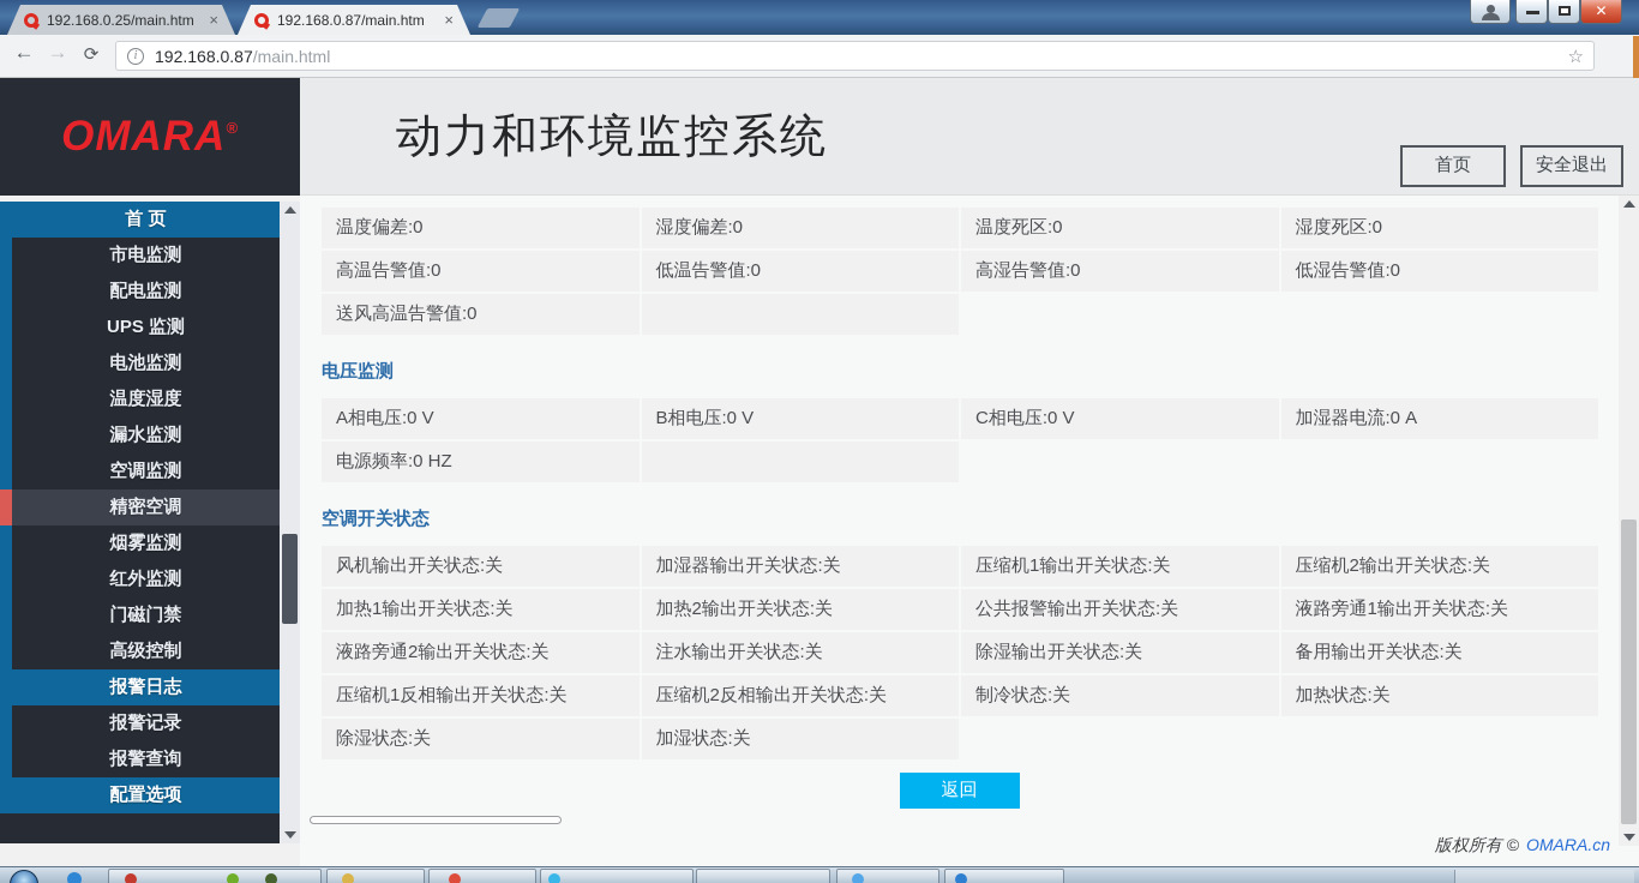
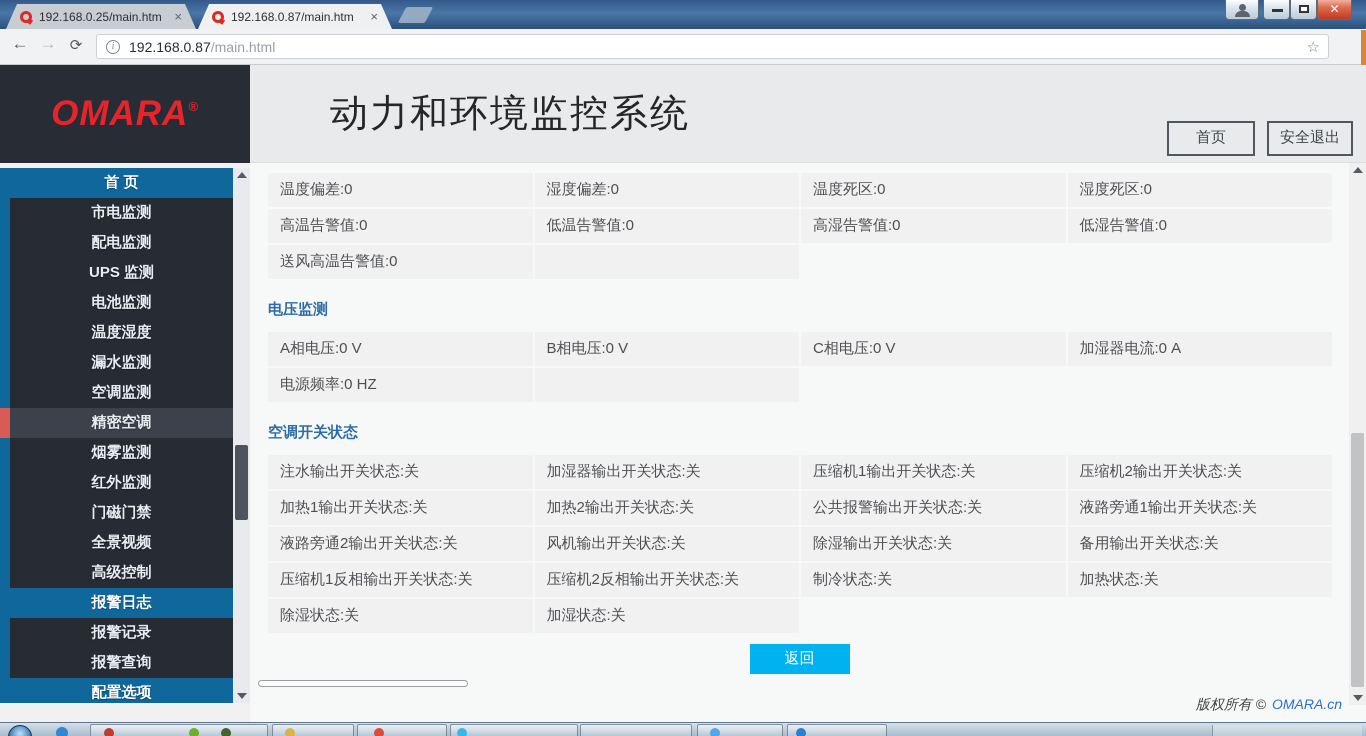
  192.168.0.25/main.htm
  ×
  192.168.0.87/main.htm
  ×
  ✕
  ←
  →
  ⟳
  i
  192.168.0.87/main.html
  ☆
  OMARA®
  首 页
  市电监测
  配电监测
  UPS 监测
  电池监测
  温度湿度
  漏水监测
  空调监测
  精密空调
  烟雾监测
  红外监测
  门磁门禁
+ 全景视频
  高级控制
  报警日志
  报警记录
  报警查询
  配置选项
  动力和环境监控系统
  首页
  安全退出
  温度偏差:0
  湿度偏差:0
  温度死区:0
  湿度死区:0
  高温告警值:0
  低温告警值:0
  高湿告警值:0
  低湿告警值:0
  送风高温告警值:0
  电压监测
  A相电压:0 V
  B相电压:0 V
  C相电压:0 V
  加湿器电流:0 A
  电源频率:0 HZ
  空调开关状态
- 风机输出开关状态:关
+ 注水输出开关状态:关
  加湿器输出开关状态:关
  压缩机1输出开关状态:关
  压缩机2输出开关状态:关
  加热1输出开关状态:关
  加热2输出开关状态:关
  公共报警输出开关状态:关
  液路旁通1输出开关状态:关
  液路旁通2输出开关状态:关
- 注水输出开关状态:关
+ 风机输出开关状态:关
  除湿输出开关状态:关
  备用输出开关状态:关
  压缩机1反相输出开关状态:关
  压缩机2反相输出开关状态:关
  制冷状态:关
  加热状态:关
  除湿状态:关
  加湿状态:关
  返回
  版权所有 © OMARA.cn
